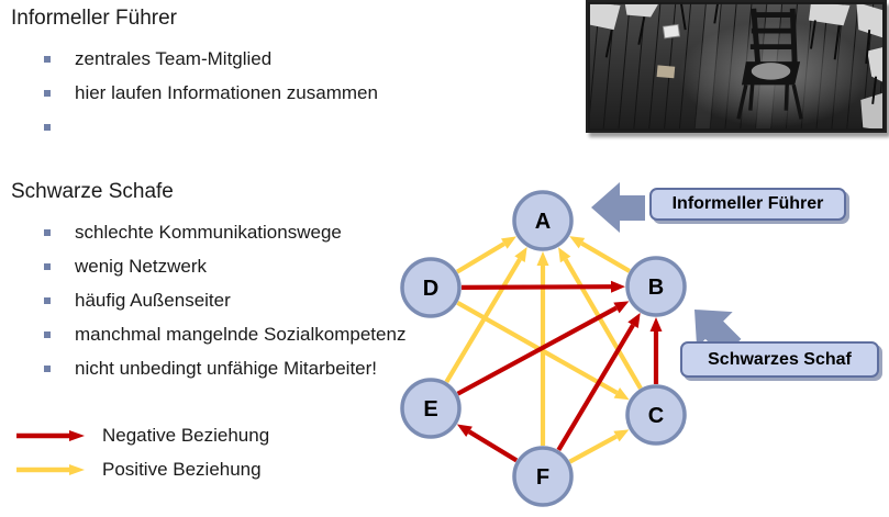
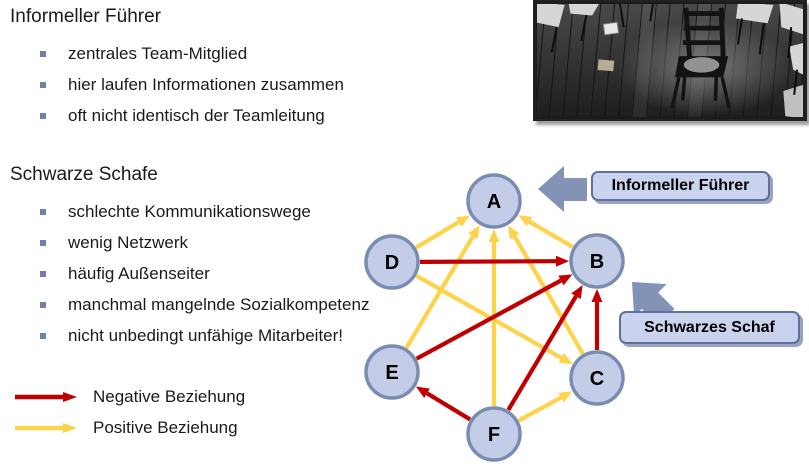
  Informeller Führer
  zentrales Team-Mitglied
  hier laufen Informationen zusammen
+ oft nicht identisch der Teamleitung
  Schwarze Schafe
  schlechte Kommunikationswege
  wenig Netzwerk
  häufig Außenseiter
  manchmal mangelnde Sozialkompetenz
  nicht unbedingt unfähige Mitarbeiter!
  Negative Beziehung
  Positive Beziehung
  A
  B
  C
  D
  E
  F
  Informeller Führer
  Schwarzes Schaf
